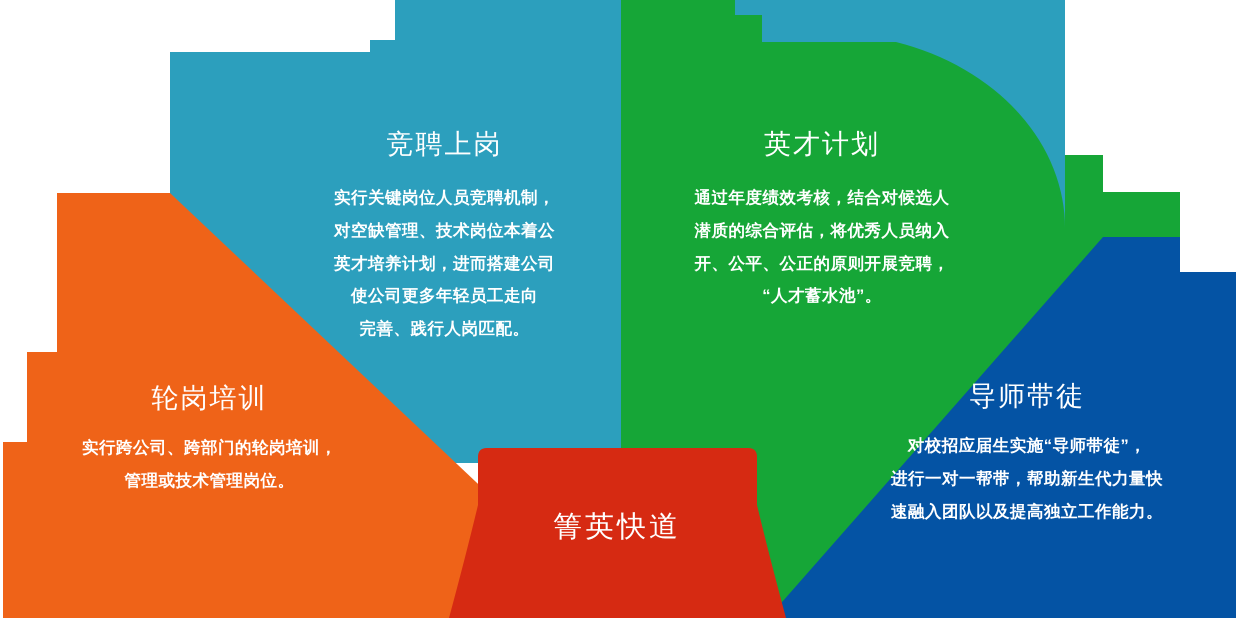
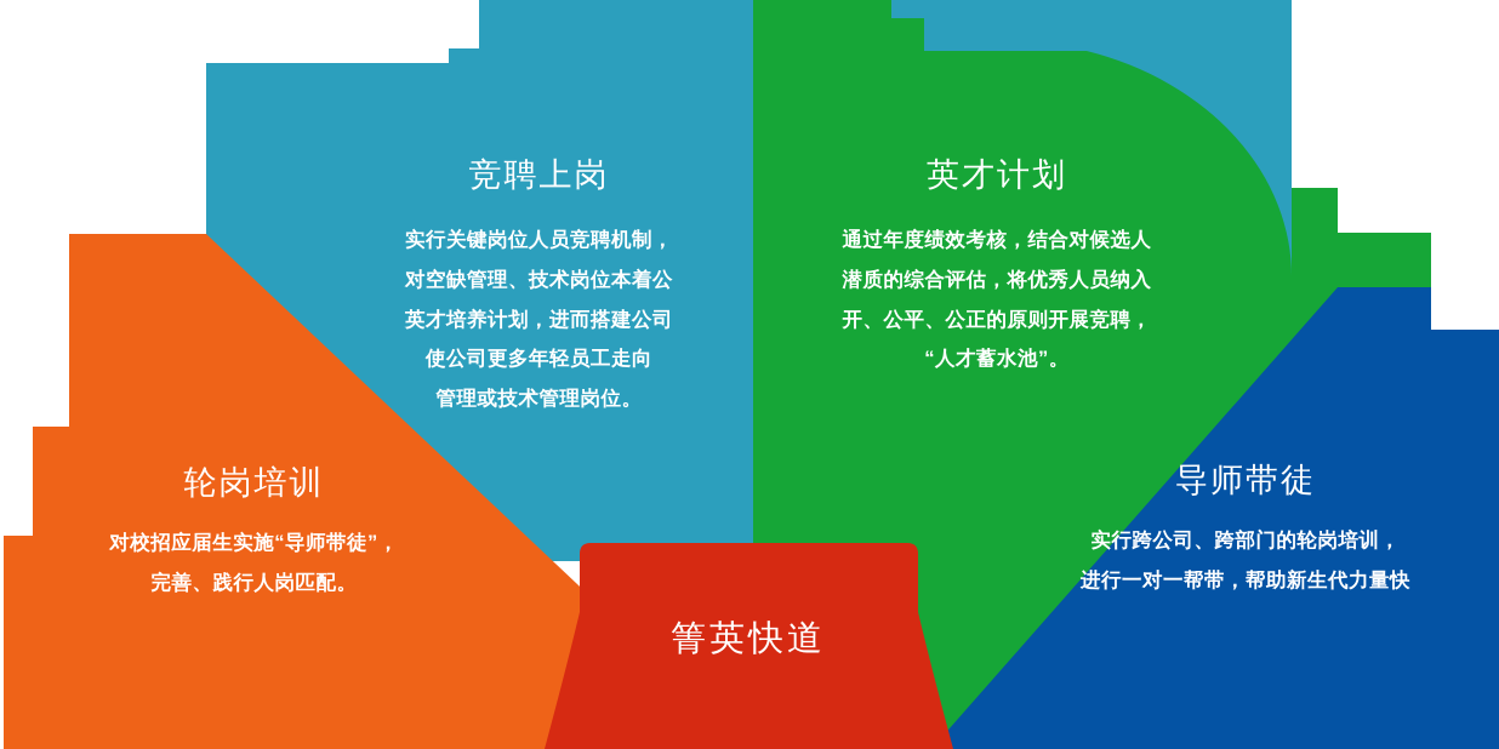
  竞聘上岗
  实行关键岗位人员竞聘机制，
  对空缺管理、技术岗位本着公
  英才培养计划，进而搭建公司
  使公司更多年轻员工走向
- 完善、践行人岗匹配。
+ 管理或技术管理岗位。
  英才计划
  通过年度绩效考核，结合对候选人
  潜质的综合评估，将优秀人员纳入
  开、公平、公正的原则开展竞聘，
  “人才蓄水池”。
  轮岗培训
- 实行跨公司、跨部门的轮岗培训，
+ 对校招应届生实施“导师带徒”，
- 管理或技术管理岗位。
+ 完善、践行人岗匹配。
  导师带徒
- 对校招应届生实施“导师带徒”，
+ 实行跨公司、跨部门的轮岗培训，
  进行一对一帮带，帮助新生代力量快
- 速融入团队以及提高独立工作能力。
  箐英快道
